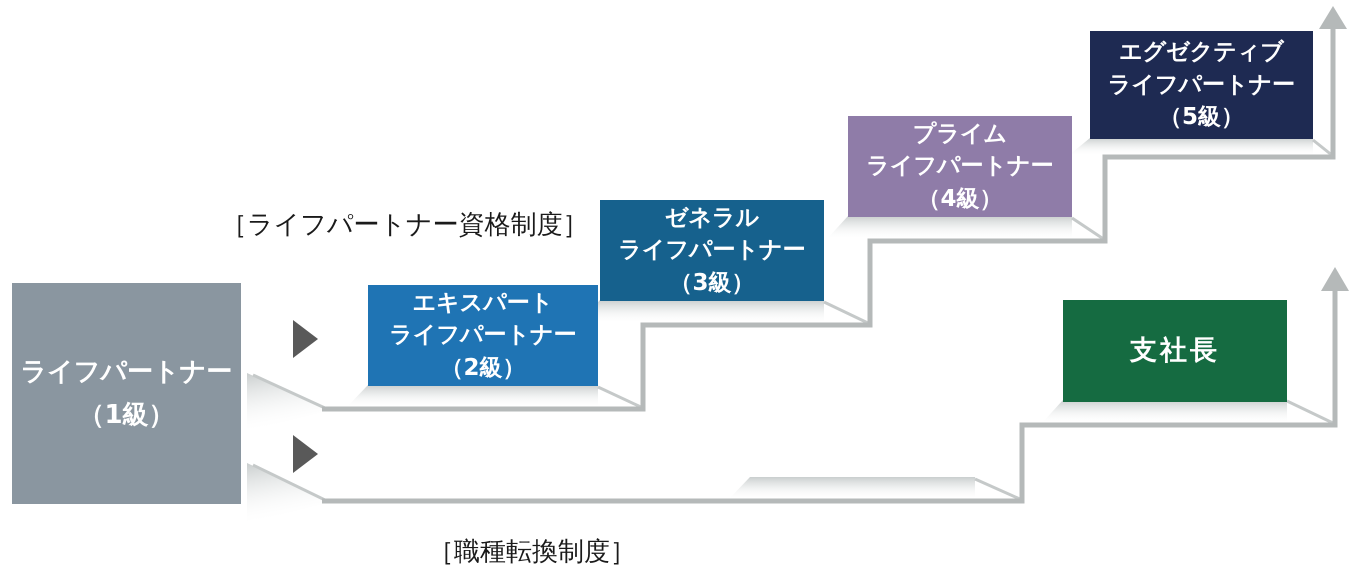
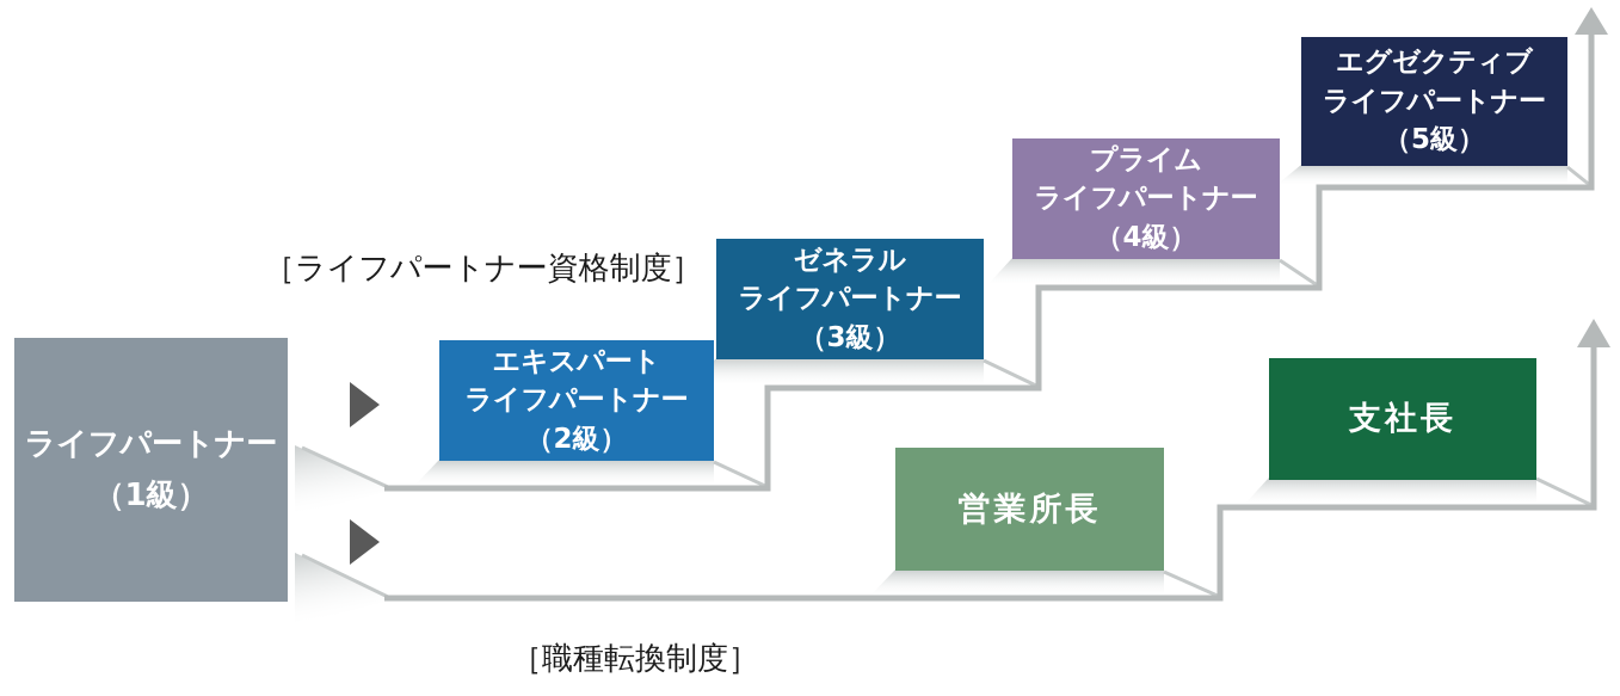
  ライフパートナー
  （1級）
  エキスパート
  ライフパートナー
  （2級）
  ゼネラル
  ライフパートナー
  （3級）
  プライム
  ライフパートナー
  （4級）
  エグゼクティブ
  ライフパートナー
  （5級）
+ 営業所長
  支社長
  ［ライフパートナー資格制度］
  ［職種転換制度］
